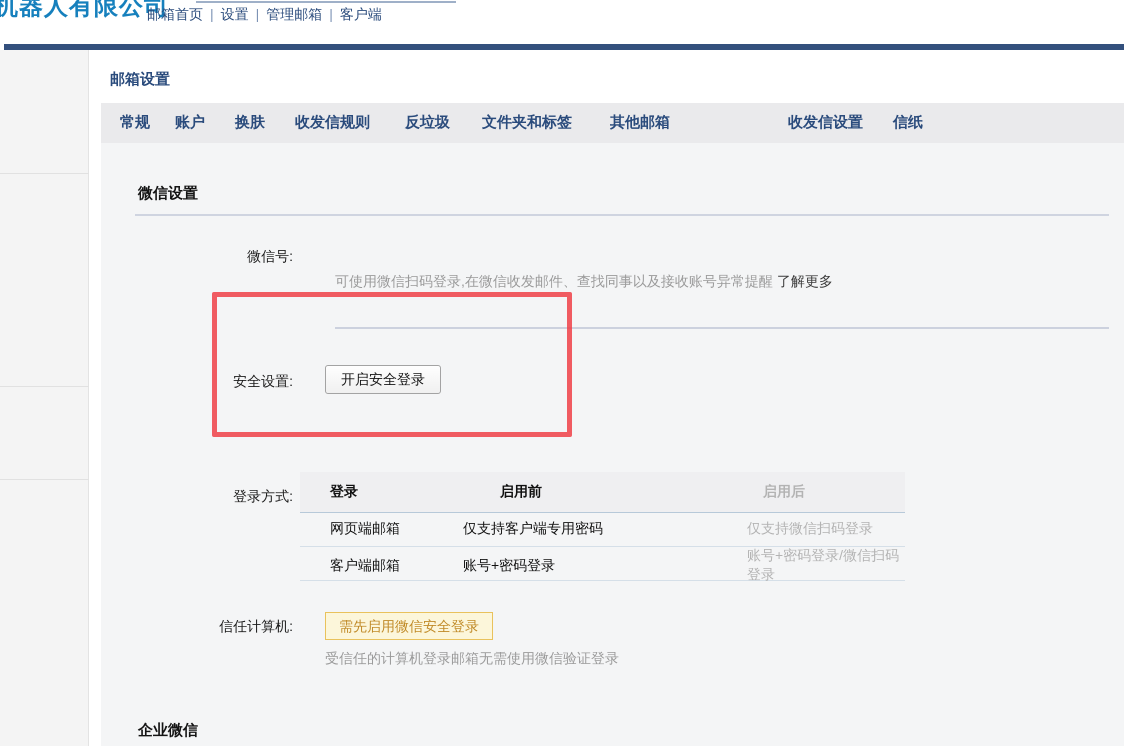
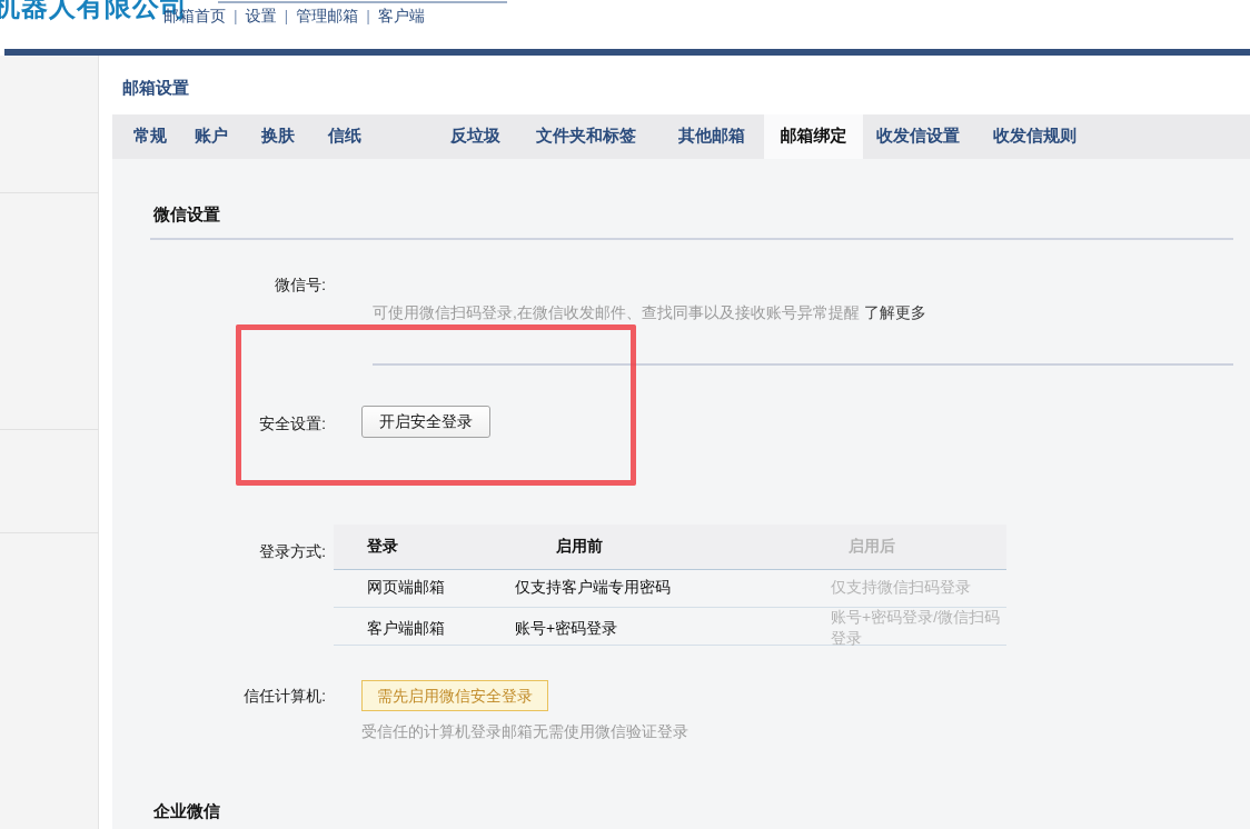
  机器人有限公司
  邮箱首页 | 设置 | 管理邮箱 | 客户端
  邮箱设置
  常规
  账户
  换肤
- 收发信规则
+ 信纸
  反垃圾
  文件夹和标签
  其他邮箱
+ 邮箱绑定
  收发信设置
- 信纸
+ 收发信规则
  微信设置
  微信号:
  可使用微信扫码登录,在微信收发邮件、查找同事以及接收账号异常提醒 了解更多
  安全设置:
  开启安全登录
  登录方式:
  登录
  启用前
  启用后
  网页端邮箱
  仅支持客户端专用密码
  仅支持微信扫码登录
  客户端邮箱
  账号+密码登录
  账号+密码登录/微信扫码登录
  信任计算机:
  需先启用微信安全登录
  受信任的计算机登录邮箱无需使用微信验证登录
  企业微信
